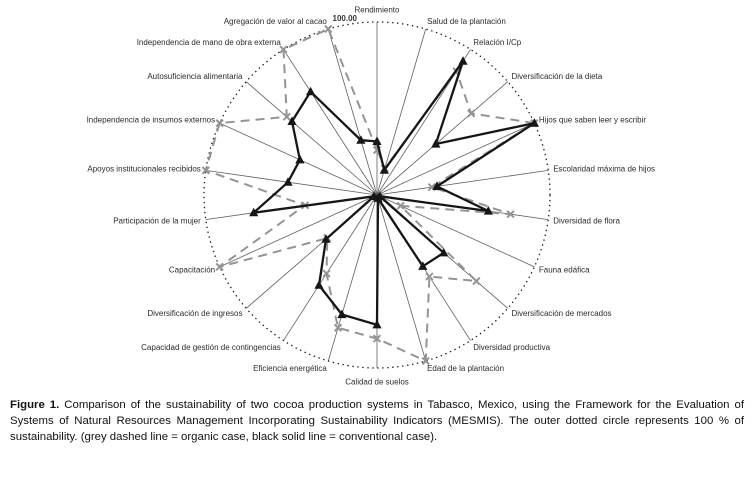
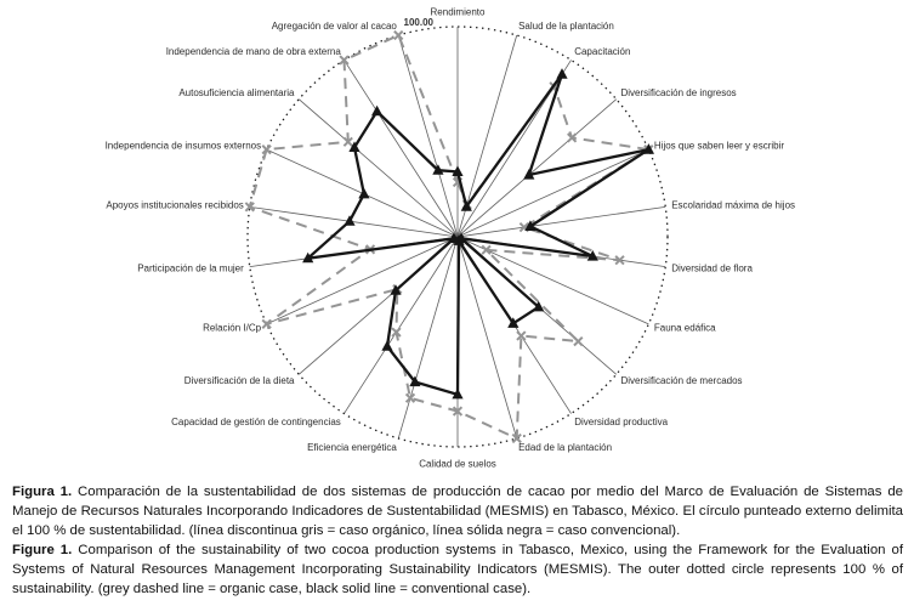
  Rendimiento
  Salud de la plantación
- Relación I/Cp
+ Capacitación
- Diversificación de la dieta
+ Diversificación de ingresos
  Hijos que saben leer y escribir
  Escolaridad máxima de hijos
  Diversidad de flora
  Fauna edáfica
  Diversificación de mercados
  Diversidad productiva
  Edad de la plantación
  Calidad de suelos
  Eficiencia energética
  Capacidad de gestión de contingencias
- Diversificación de ingresos
+ Diversificación de la dieta
- Capacitación
+ Relación I/Cp
  Participación de la mujer
  Apoyos institucionales recibidos
  Independencia de insumos externos
  Autosuficiencia alimentaria
  Independencia de mano de obra externa
  Agregación de valor al cacao
  100.00
+ Figura 1. Comparación de la sustentabilidad de dos sistemas de producción de cacao por medio del Marco de Evaluación de Sistemas de Manejo de Recursos Naturales Incorporando Indicadores de Sustentabilidad (MESMIS) en Tabasco, México. El círculo punteado externo delimita el 100 % de sustentabilidad. (línea discontinua gris = caso orgánico, línea sólida negra = caso convencional).
  Figure 1. Comparison of the sustainability of two cocoa production systems in Tabasco, Mexico, using the Framework for the Evaluation of Systems of Natural Resources Management Incorporating Sustainability Indicators (MESMIS). The outer dotted circle represents 100 % of sustainability. (grey dashed line = organic case, black solid line = conventional case).
